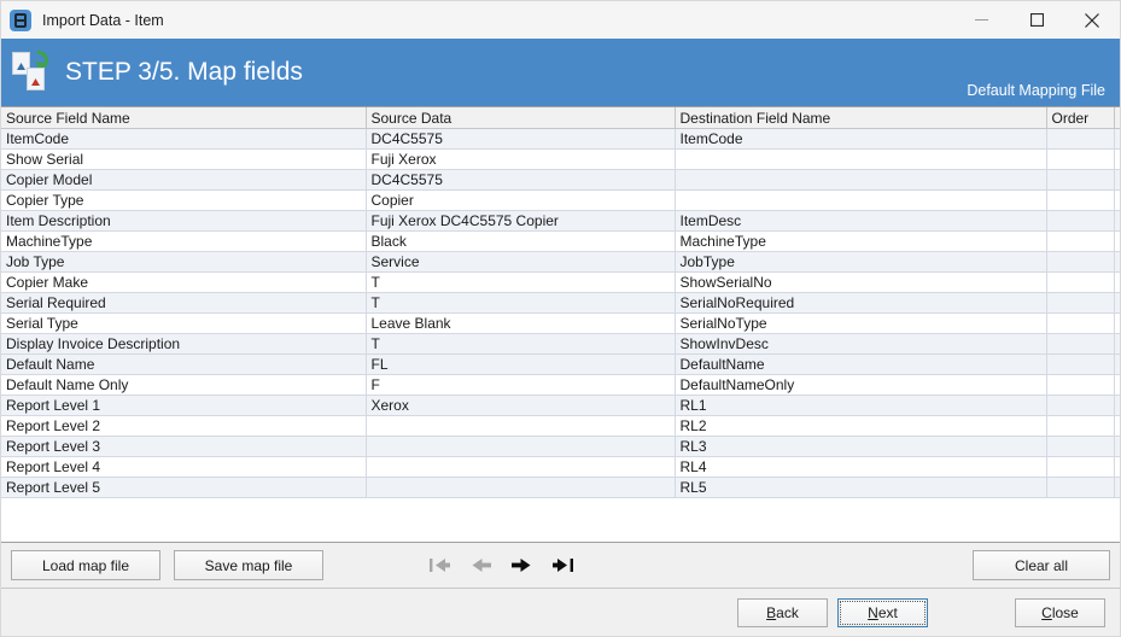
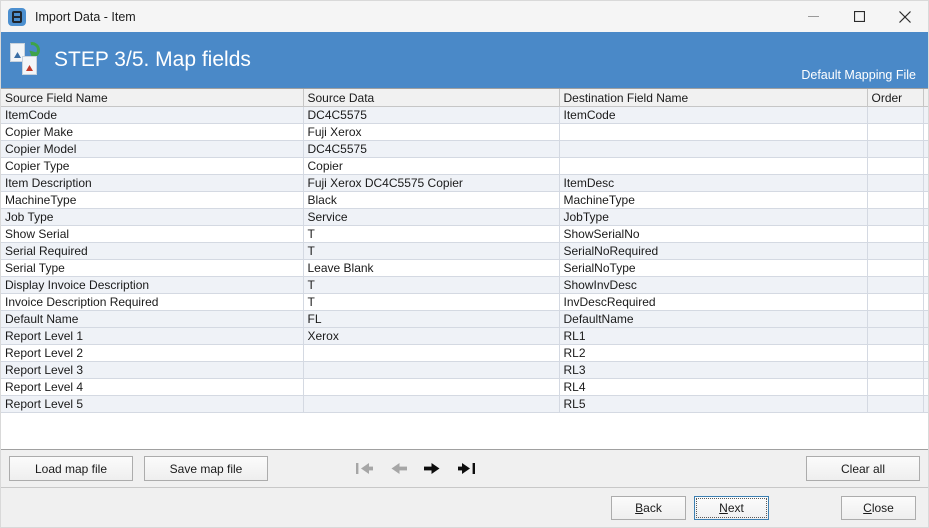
  Import Data - Item
  STEP 3/5. Map fields
  Default Mapping File
  Source Field Name	Source Data	Destination Field Name	Order
  ItemCode	DC4C5575	ItemCode
- Show Serial	Fuji Xerox
+ Copier Make	Fuji Xerox
  Copier Model	DC4C5575
  Copier Type	Copier
  Item Description	Fuji Xerox DC4C5575 Copier	ItemDesc
  MachineType	Black	MachineType
  Job Type	Service	JobType
- Copier Make	T	ShowSerialNo
+ Show Serial	T	ShowSerialNo
  Serial Required	T	SerialNoRequired
  Serial Type	Leave Blank	SerialNoType
  Display Invoice Description	T	ShowInvDesc
+ Invoice Description Required	T	InvDescRequired
  Default Name	FL	DefaultName
- Default Name Only	F	DefaultNameOnly
  Report Level 1	Xerox	RL1
  Report Level 2		RL2
  Report Level 3		RL3
  Report Level 4		RL4
  Report Level 5		RL5
  Load map file
  Save map file
  Clear all
  B
  ack
  N
  ext
  C
  lose
